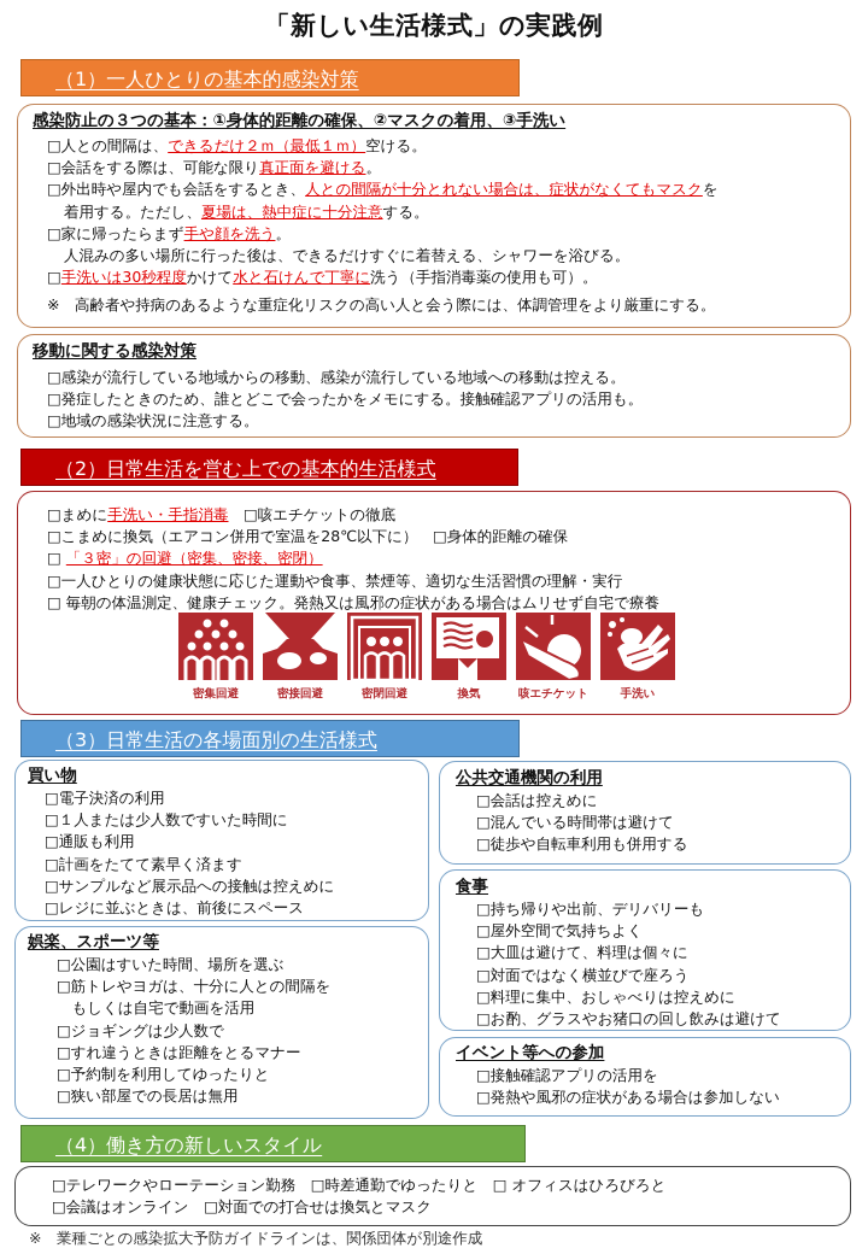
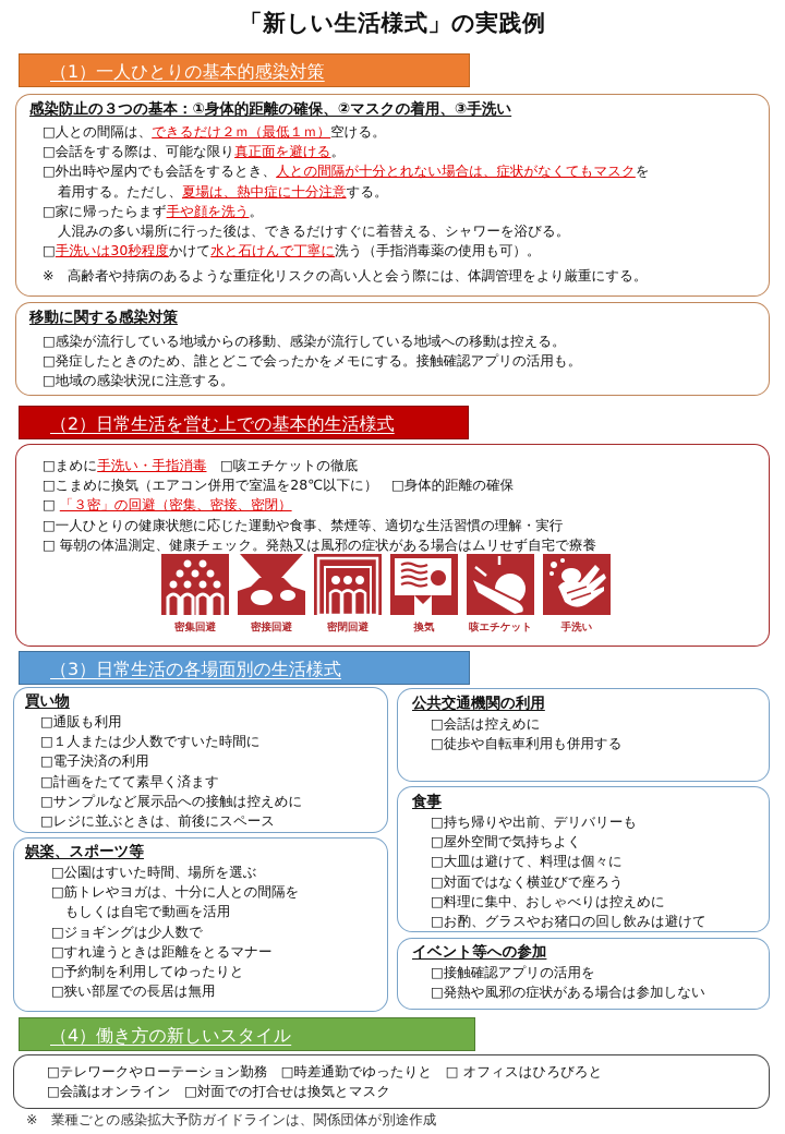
  「新しい生活様式」の実践例
  （1）一人ひとりの基本的感染対策
  感染防止の３つの基本：①身体的距離の確保、②マスクの着用、③手洗い
  □人との間隔は、できるだけ２ｍ（最低１ｍ）空ける。
  □会話をする際は、可能な限り真正面を避ける。
  □外出時や屋内でも会話をするとき、人との間隔が十分とれない場合は、症状がなくてもマスクを
  着用する。ただし、夏場は、熱中症に十分注意する。
  □家に帰ったらまず手や顔を洗う。
  人混みの多い場所に行った後は、できるだけすぐに着替える、シャワーを浴びる。
  □手洗いは30秒程度かけて水と石けんで丁寧に洗う（手指消毒薬の使用も可）。
  ※ 高齢者や持病のあるような重症化リスクの高い人と会う際には、体調管理をより厳重にする。
  移動に関する感染対策
  □感染が流行している地域からの移動、感染が流行している地域への移動は控える。
  □発症したときのため、誰とどこで会ったかをメモにする。接触確認アプリの活用も。
  □地域の感染状況に注意する。
  （2）日常生活を営む上での基本的生活様式
  □まめに手洗い・手指消毒 □咳エチケットの徹底
  □こまめに換気（エアコン併用で室温を28℃以下に） □身体的距離の確保
  □ 「３密」の回避（密集、密接、密閉）
  □一人ひとりの健康状態に応じた運動や食事、禁煙等、適切な生活習慣の理解・実行
  □ 毎朝の体温測定、健康チェック。発熱又は風邪の症状がある場合はムリせず自宅で療養
  密集回避
  密接回避
  密閉回避
  換気
  咳エチケット
  手洗い
  （3）日常生活の各場面別の生活様式
  買い物
- □電子決済の利用
+ □通販も利用
  □１人または少人数ですいた時間に
- □通販も利用
+ □電子決済の利用
  □計画をたてて素早く済ます
  □サンプルなど展示品への接触は控えめに
  □レジに並ぶときは、前後にスペース
  娯楽、スポーツ等
  □公園はすいた時間、場所を選ぶ
  □筋トレやヨガは、十分に人との間隔を
  もしくは自宅で動画を活用
  □ジョギングは少人数で
  □すれ違うときは距離をとるマナー
  □予約制を利用してゆったりと
  □狭い部屋での長居は無用
  公共交通機関の利用
  □会話は控えめに
- □混んでいる時間帯は避けて
  □徒歩や自転車利用も併用する
  食事
  □持ち帰りや出前、デリバリーも
  □屋外空間で気持ちよく
  □大皿は避けて、料理は個々に
  □対面ではなく横並びで座ろう
  □料理に集中、おしゃべりは控えめに
  □お酌、グラスやお猪口の回し飲みは避けて
  イベント等への参加
  □接触確認アプリの活用を
  □発熱や風邪の症状がある場合は参加しない
  （4）働き方の新しいスタイル
  □テレワークやローテーション勤務 □時差通勤でゆったりと □ オフィスはひろびろと
  □会議はオンライン □対面での打合せは換気とマスク
  ※ 業種ごとの感染拡大予防ガイドラインは、関係団体が別途作成
